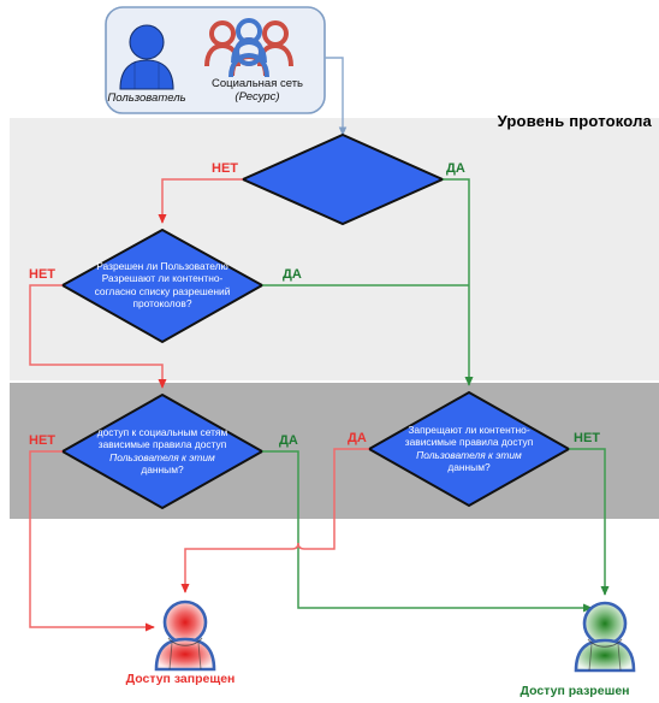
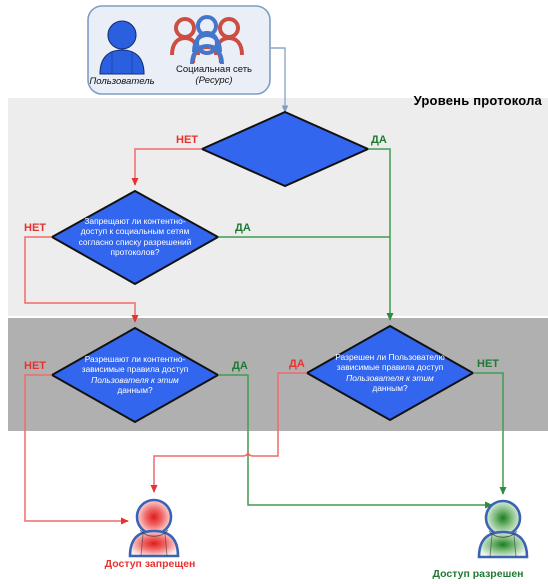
  Уровень протокола
  Пользователь
  Социальная сеть
  (Ресурс)
  НЕТ
  ДА
- Разрешен ли Пользователю
+ Запрещают ли контентно-
- Разрешают ли контентно-
+ доступ к социальным сетям
  согласно списку разрешений
  протоколов?
  НЕТ
  ДА
- доступ к социальным сетям
+ Разрешают ли контентно-
  зависимые правила доступ
  Пользователя к этим
  данным?
  НЕТ
  ДА
- Запрещают ли контентно-
+ Разрешен ли Пользователю
  зависимые правила доступ
  Пользователя к этим
  данным?
  ДА
  НЕТ
  Доступ запрещен
  Доступ разрешен
